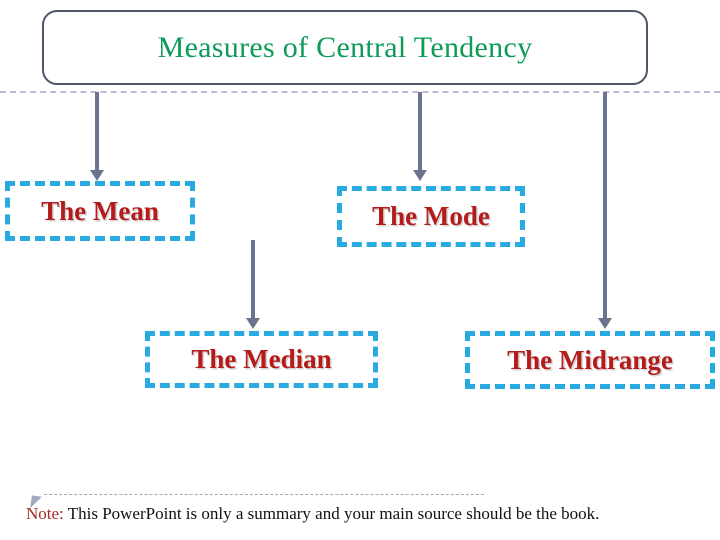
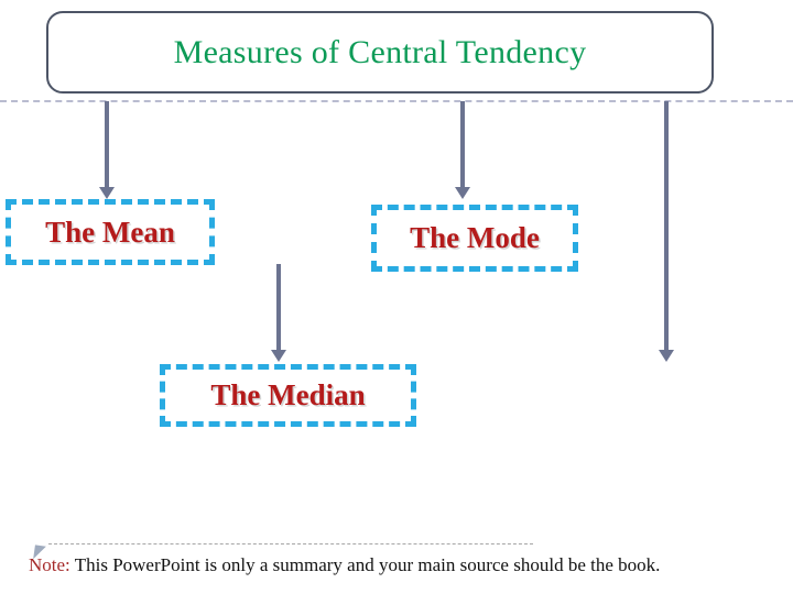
  Measures of Central Tendency
  The Mean
  The Mode
  The Median
- The Midrange
  Note: This PowerPoint is only a summary and your main source should be the book.
